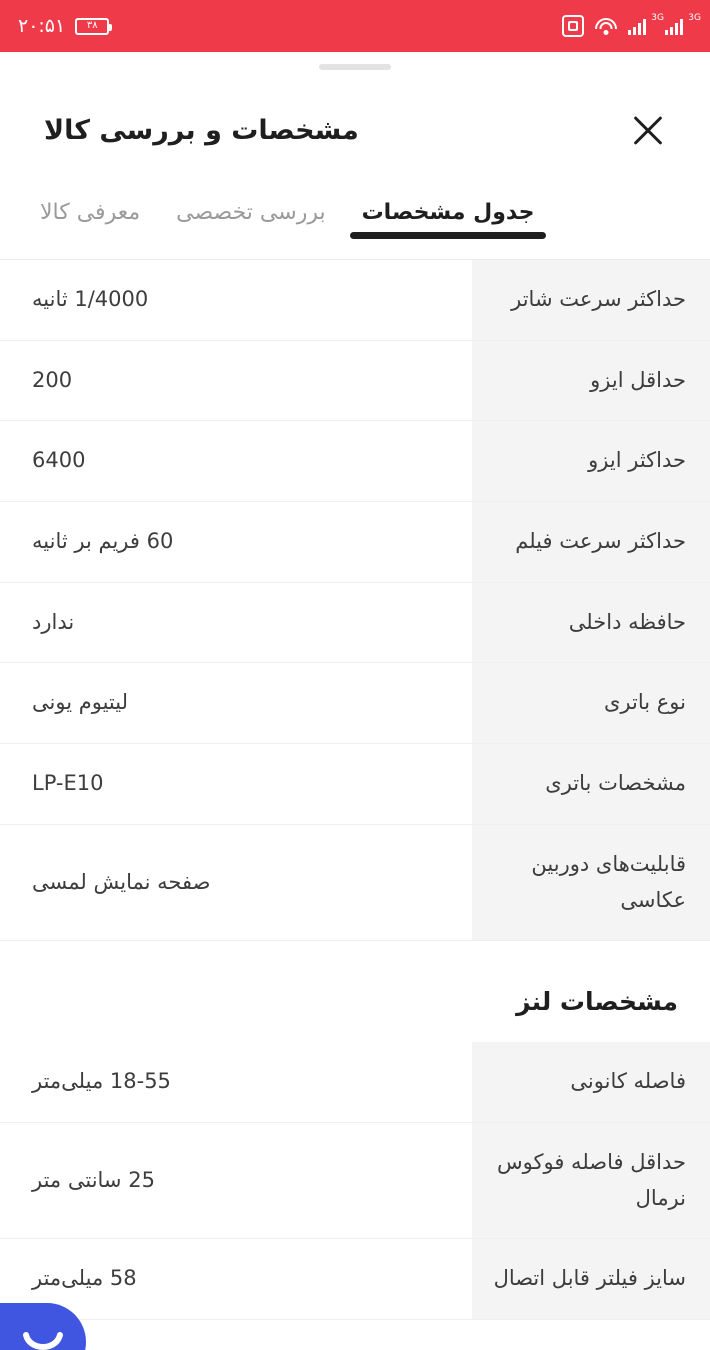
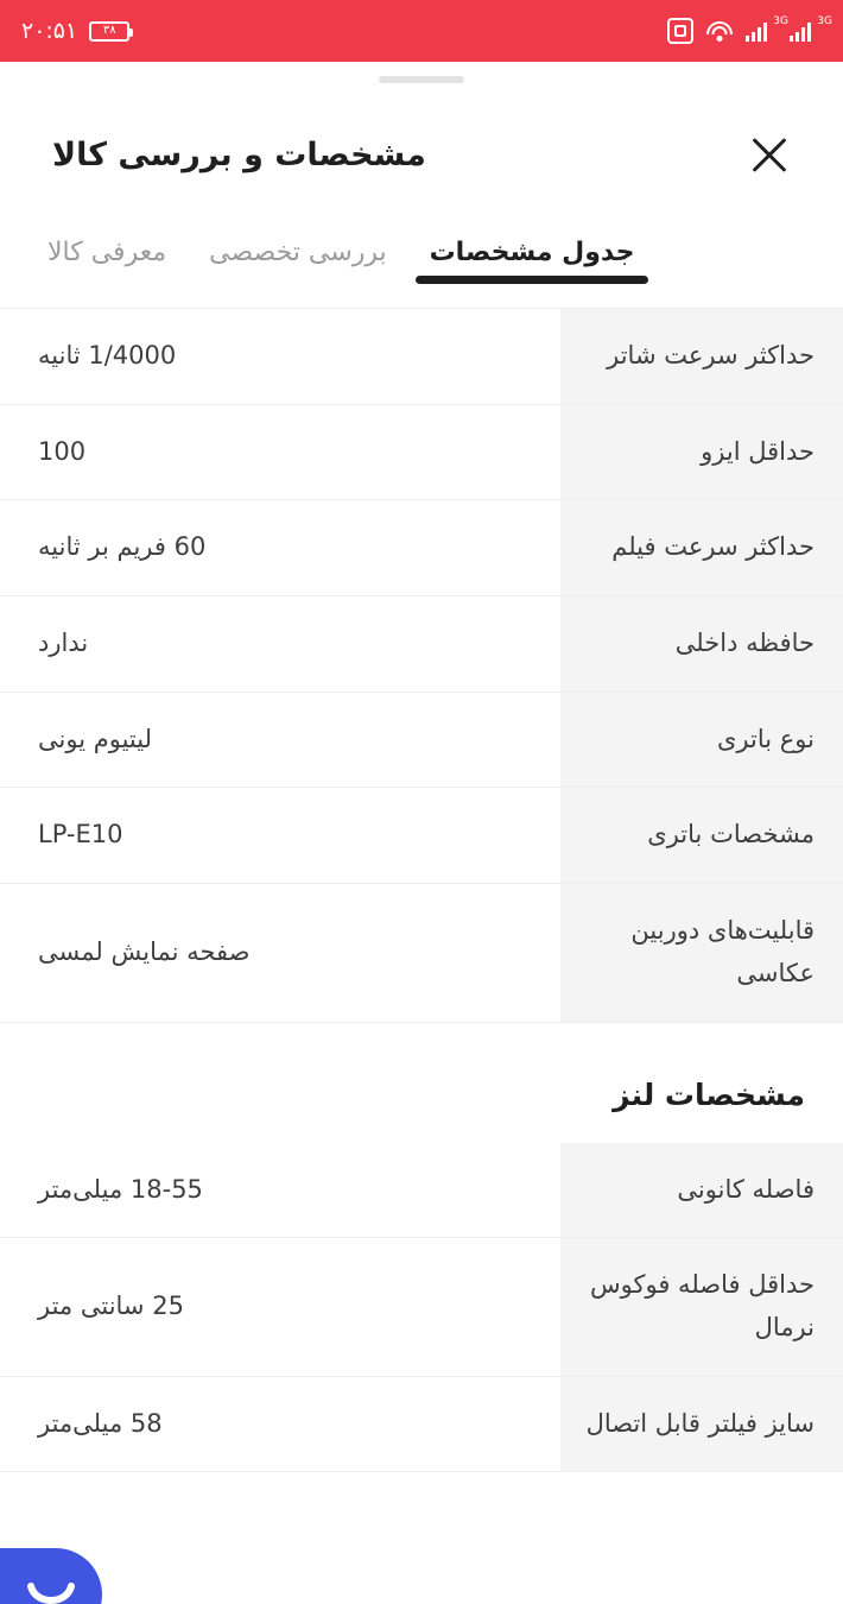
  ۲۰:۵۱
  ۳۸
  3G
  3G
  مشخصات و بررسی کالا
  معرفی کالا
  بررسی تخصصی
  جدول مشخصات
  حداکثر سرعت شاتر	1/4000 ثانیه
- حداقل ایزو	200
+ حداقل ایزو	100
- حداکثر ایزو	6400
  حداکثر سرعت فیلم	60 فریم بر ثانیه
  حافظه داخلی	ندارد
  نوع باتری	لیتیوم یونی
  مشخصات باتری	LP-E10
  قابلیت‌های دوربین عکاسی	صفحه نمایش لمسی
  مشخصات لنز
  فاصله کانونی	18-55 میلی‌متر
  حداقل فاصله فوکوس نرمال	25 سانتی متر
  سایز فیلتر قابل اتصال	58 میلی‌متر
